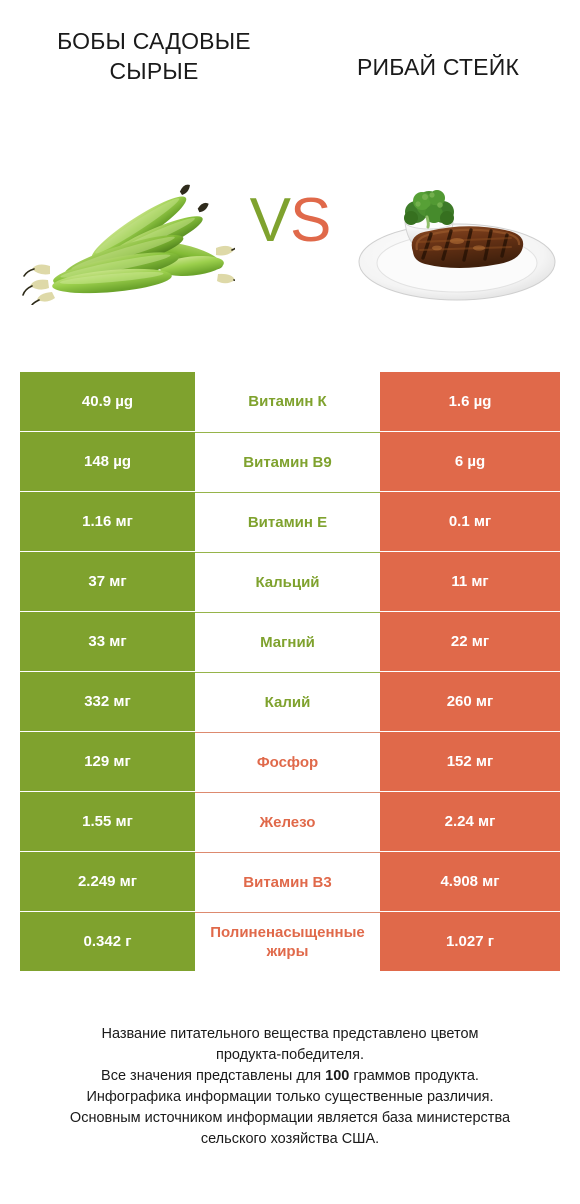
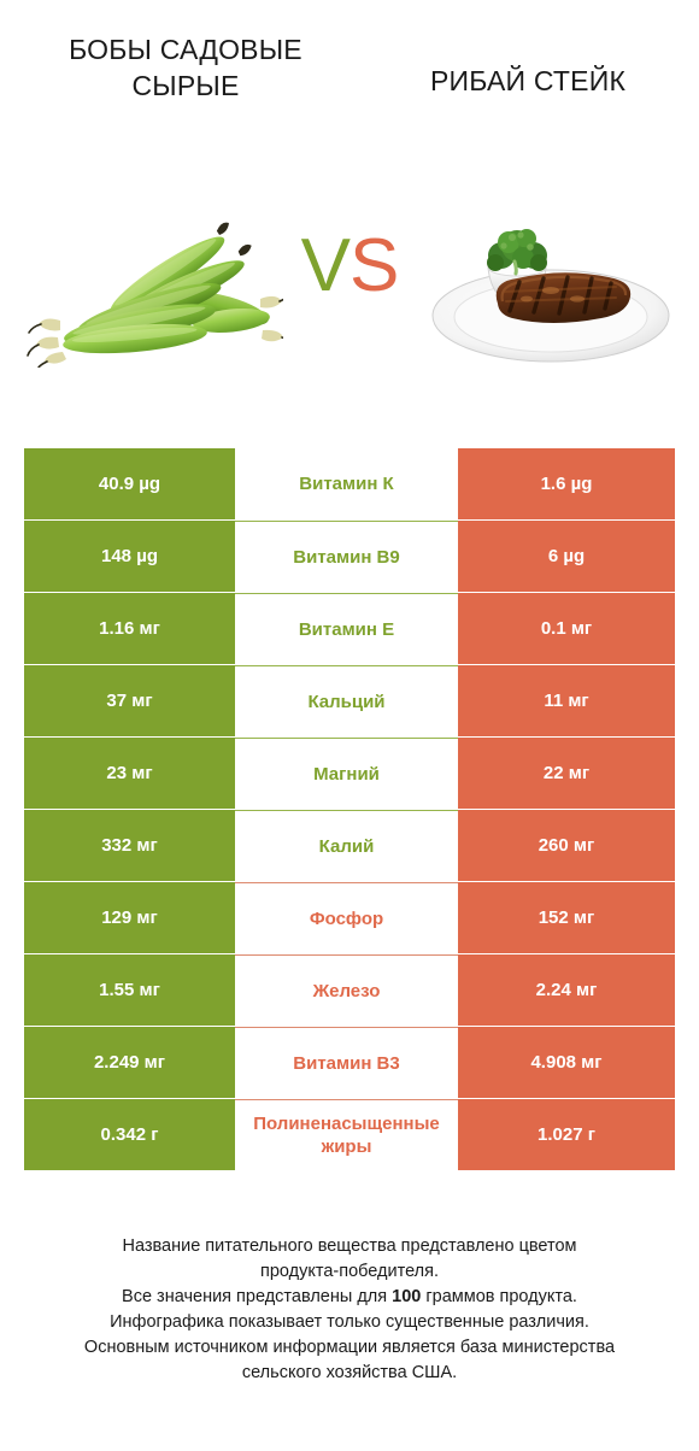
  БОБЫ САДОВЫЕ СЫРЫЕ
  РИБАЙ СТЕЙК
  VS
  40.9 µg
  Витамин К
  1.6 µg
  148 µg
  Витамин B9
  6 µg
  1.16 мг
  Витамин Е
  0.1 мг
  37 мг
  Кальций
  11 мг
- 33 мг
+ 23 мг
  Магний
  22 мг
  332 мг
  Калий
  260 мг
  129 мг
  Фосфор
  152 мг
  1.55 мг
  Железо
  2.24 мг
  2.249 мг
  Витамин B3
  4.908 мг
  0.342 г
  Полиненасыщенные жиры
  1.027 г
  Название питательного вещества представлено цветом
  продукта-победителя.
  Все значения представлены для 100 граммов продукта.
- Инфографика информации только существенные различия.
+ Инфографика показывает только существенные различия.
  Основным источником информации является база министерства
  сельского хозяйства США.
